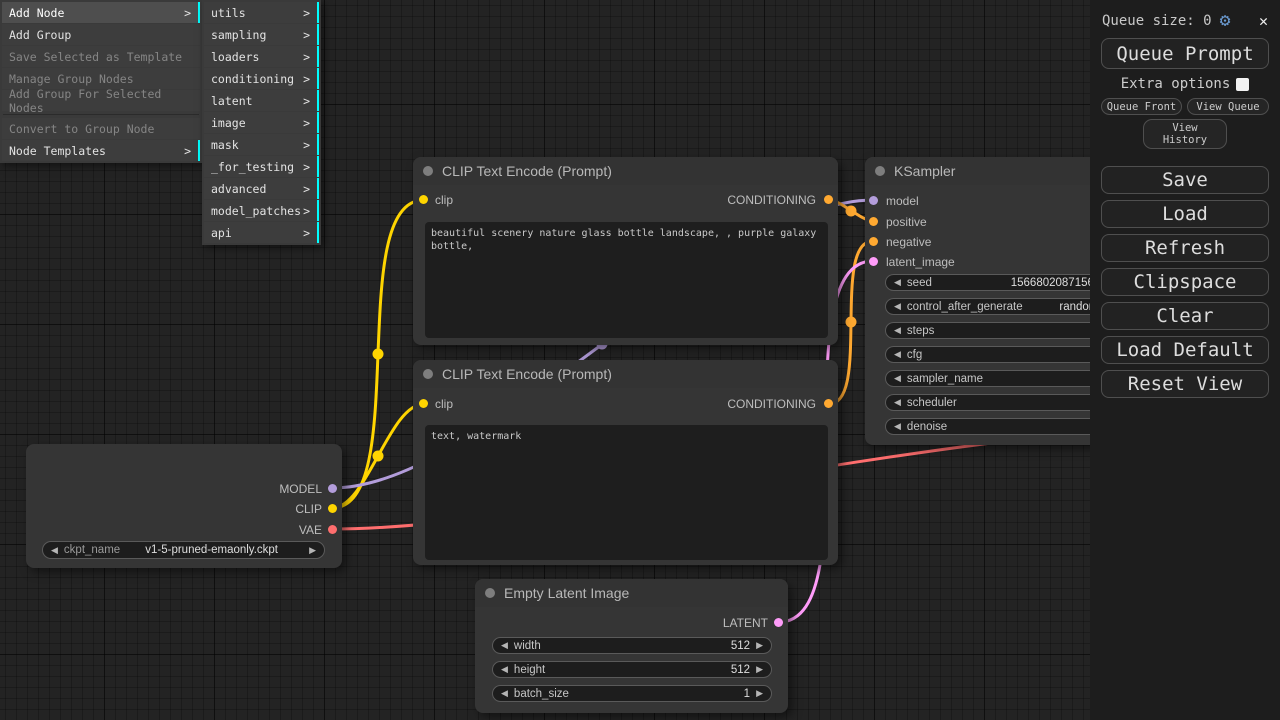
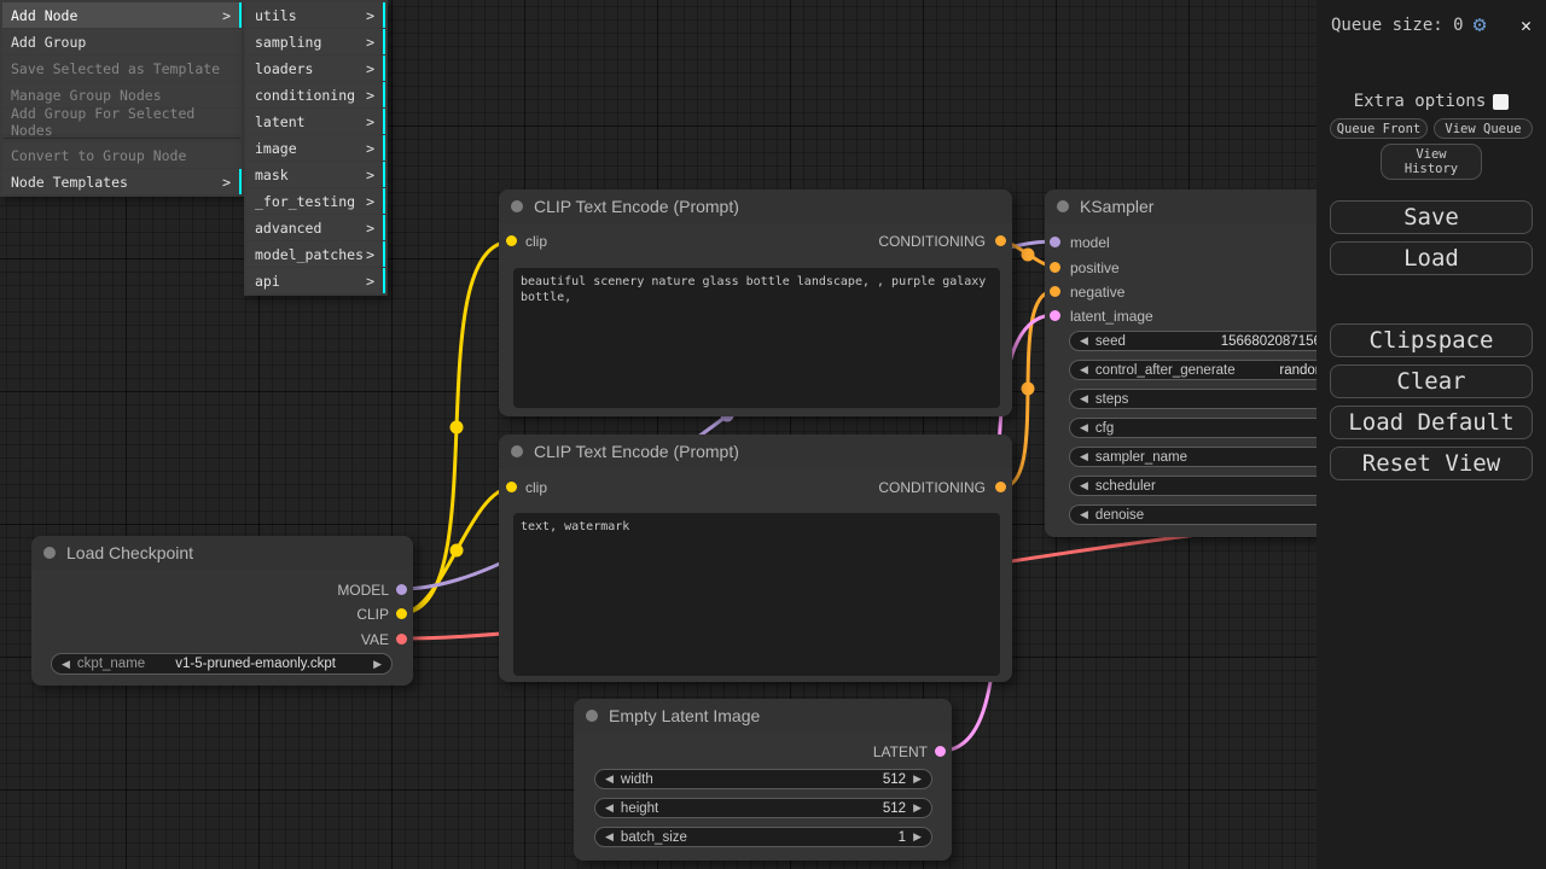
  CLIP Text Encode (Prompt)
  clip
  CONDITIONING
  beautiful scenery nature glass bottle landscape, , purple galaxy bottle,
  CLIP Text Encode (Prompt)
  clip
  CONDITIONING
  text, watermark
  KSampler
  model
  positive
  negative
  latent_image
  ◀
  seed
  156680208715
  ◀
  control_after_generate
  ◀
  steps
  ◀
  cfg
  ◀
  sampler_name
  ◀
  scheduler
  ◀
  denoise
+ Load Checkpoint
  MODEL
  CLIP
  VAE
  ◀
  ckpt_name
  v1-5-pruned-emaonly.ckpt
  ▶
  Empty Latent Image
  LATENT
  ◀
  width
  512
  ▶
  ◀
  height
  512
  ▶
  ◀
  batch_size
  1
  ▶
  Add Node
  >
  Add Group
  Save Selected as Template
  Manage Group Nodes
  Add Group For Selected Nodes
  Convert to Group Node
  Node Templates
  >
  utils
  >
  sampling
  >
  loaders
  >
  conditioning
  >
  latent
  >
  image
  >
  mask
  >
  _for_testing
  >
  advanced
  >
  model_patches
  >
  api
  >
  Queue size: 0
  ⚙
  ✕
- Queue Prompt
  Extra options
  Queue Front
  View Queue
  View
  History
  Save
  Load
- Refresh
  Clipspace
  Clear
  Load Default
  Reset View
